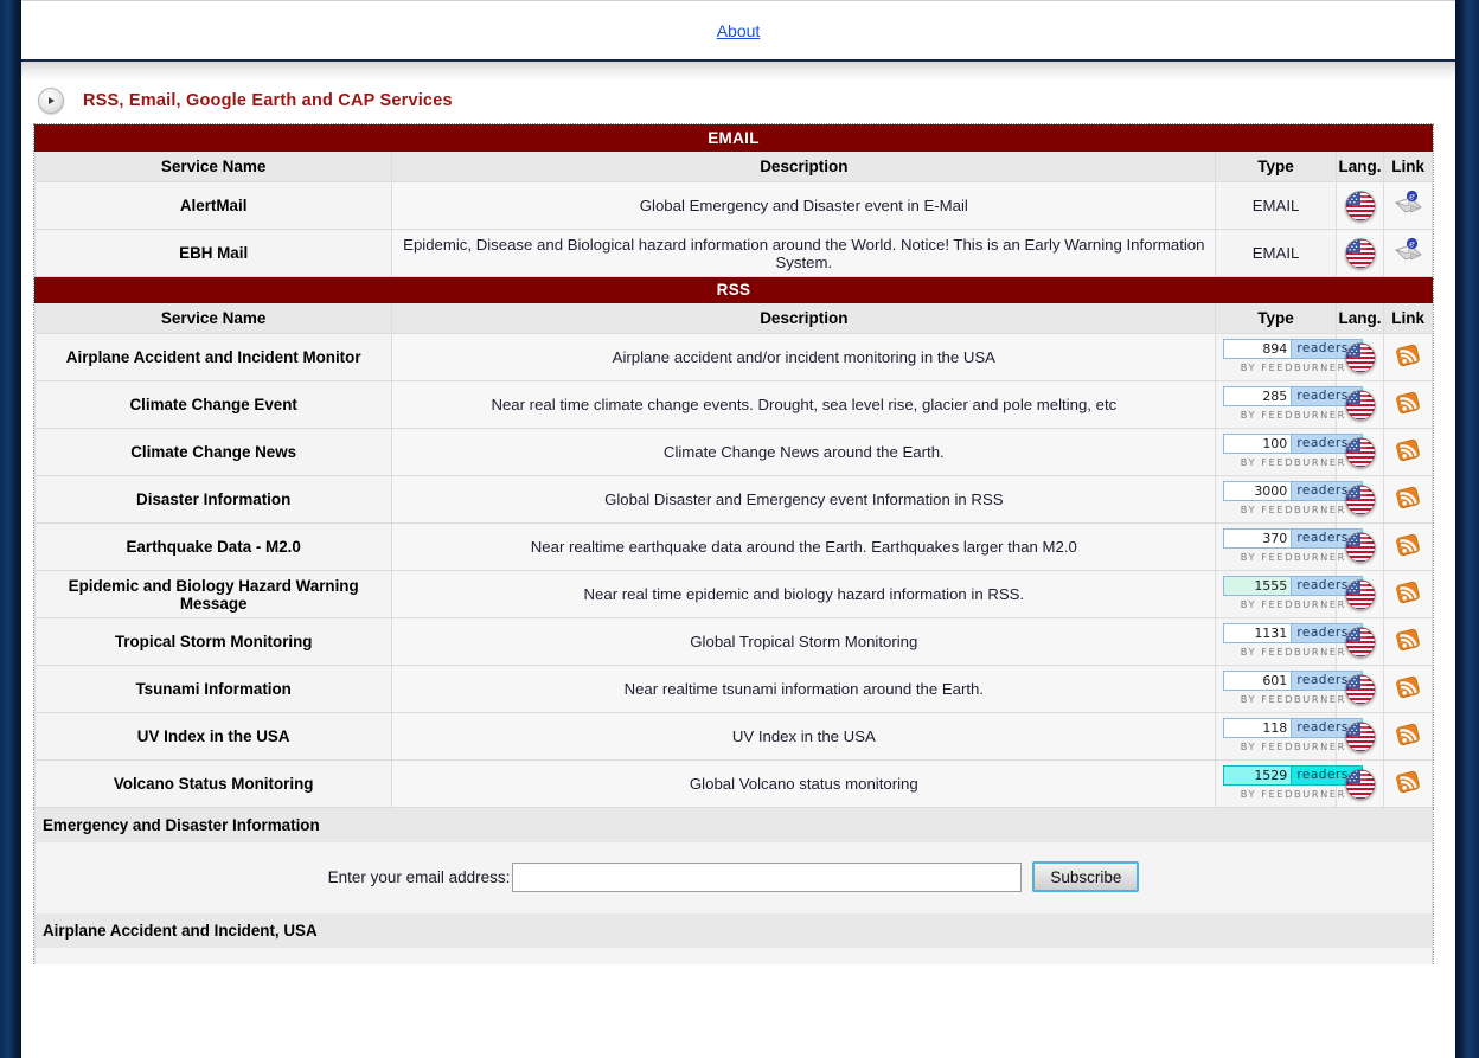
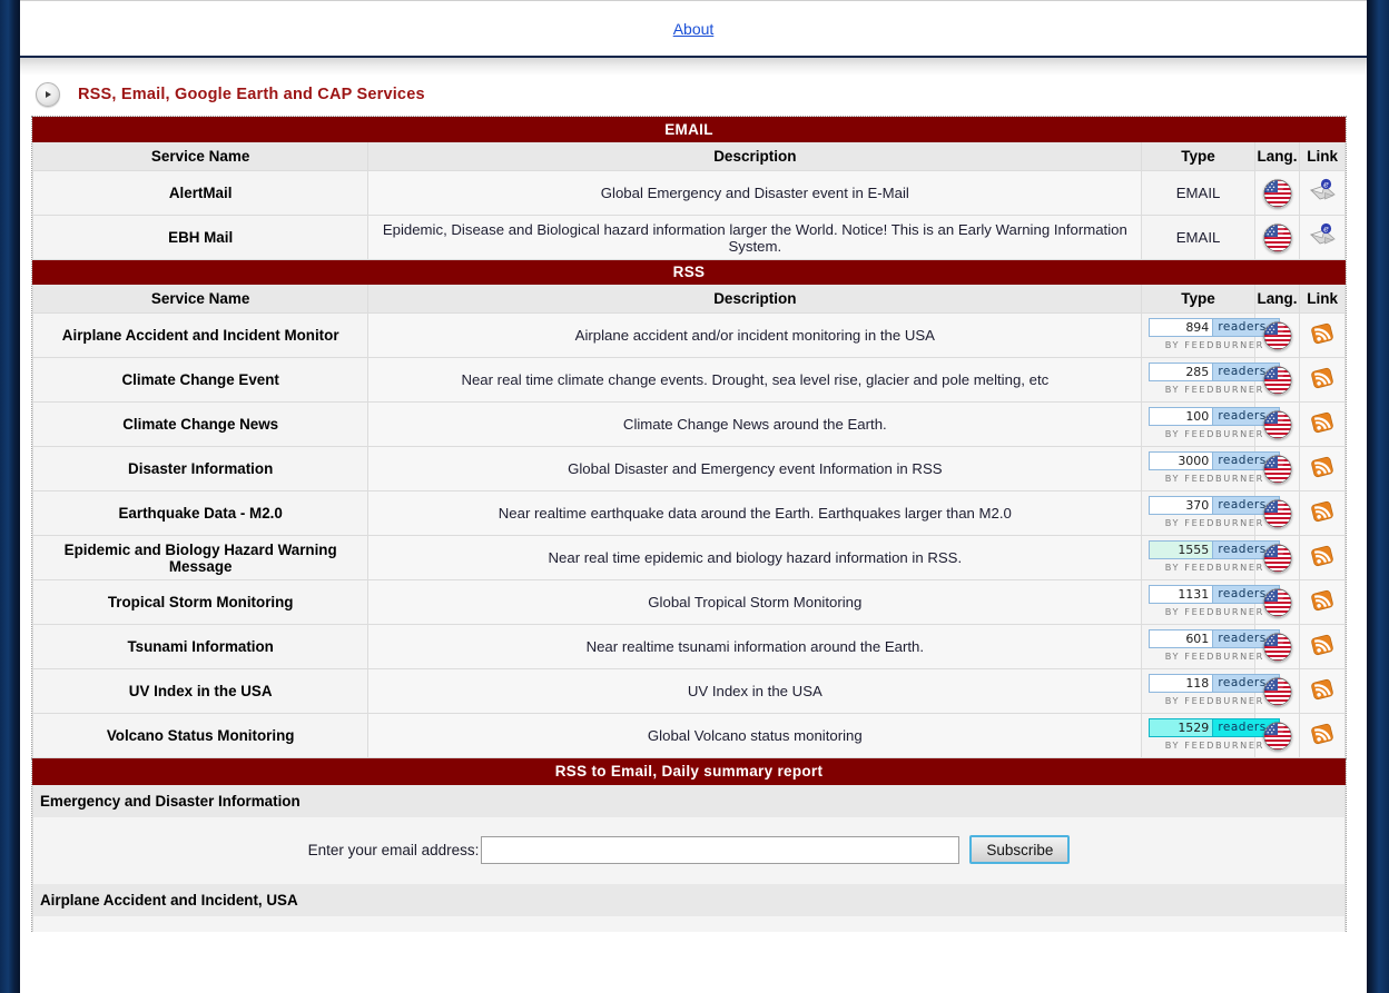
  About
  RSS, Email, Google Earth and CAP Services
  EMAIL
  Service Name	Description	Type	Lang.	Link
  AlertMail	Global Emergency and Disaster event in E-Mail	EMAIL		e
- EBH Mail	Epidemic, Disease and Biological hazard information around the World. Notice! This is an Early Warning Information System.	EMAIL		e
+ EBH Mail	Epidemic, Disease and Biological hazard information larger the World. Notice! This is an Early Warning Information System.	EMAIL		e
  RSS
  Service Name	Description	Type	Lang.	Link
  Airplane Accident and Incident Monitor	Airplane accident and/or incident monitoring in the USA	894 readerBY FEEDBURNER
  Climate Change Event	Near real time climate change events. Drought, sea level rise, glacier and pole melting, etc	285 readerBY FEEDBURNER
  Climate Change News	Climate Change News around the Earth.	100 readerBY FEEDBURNER
  Disaster Information	Global Disaster and Emergency event Information in RSS	3000 readerBY FEEDBURNER
  Earthquake Data - M2.0	Near realtime earthquake data around the Earth. Earthquakes larger than M2.0	370 readerBY FEEDBURNER
  Epidemic and Biology Hazard Warning Message	Near real time epidemic and biology hazard information in RSS.	1555 readerBY FEEDBURNER
  Tropical Storm Monitoring	Global Tropical Storm Monitoring	1131 readerBY FEEDBURNER
  Tsunami Information	Near realtime tsunami information around the Earth.	601 readerBY FEEDBURNER
  UV Index in the USA	UV Index in the USA	118 readerBY FEEDBURNER
  Volcano Status Monitoring	Global Volcano status monitoring	1529 readerBY FEEDBURNER
+ RSS to Email, Daily summary report
  Emergency and Disaster Information
  Enter your email address:
  Subscribe
  Airplane Accident and Incident, USA
